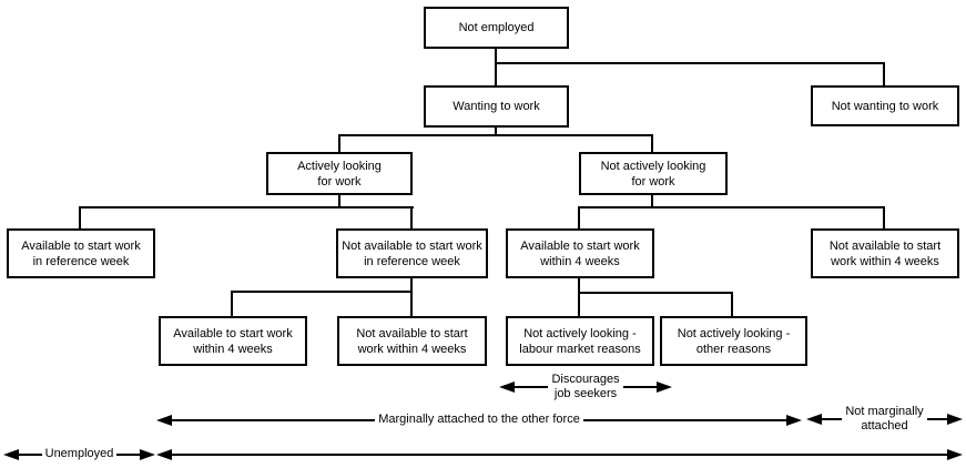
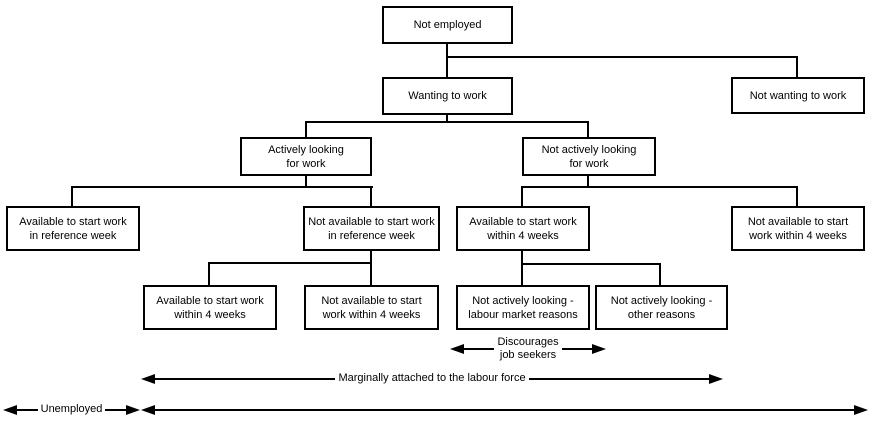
  Not employed
  Wanting to work
  Not wanting to work
  Actively looking
  for work
  Not actively looking
  for work
  Available to start work
  in reference week
  Not available to start work
  in reference week
  Available to start work
  within 4 weeks
  Not available to start
  work within 4 weeks
  Available to start work
  within 4 weeks
  Not available to start
  work within 4 weeks
  Not actively looking -
  labour market reasons
  Not actively looking -
  other reasons
  Discourages
  job seekers
- Marginally attached to the other force
+ Marginally attached to the labour force
- Not marginally
- attached
  Unemployed
